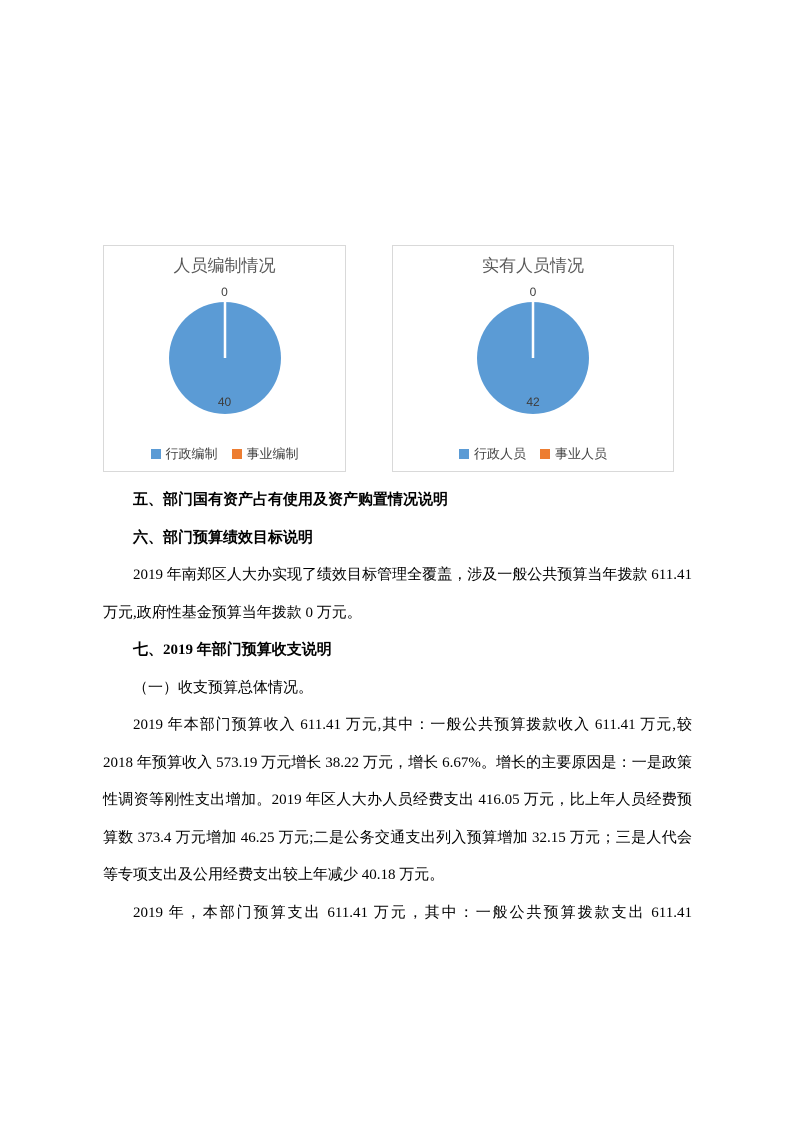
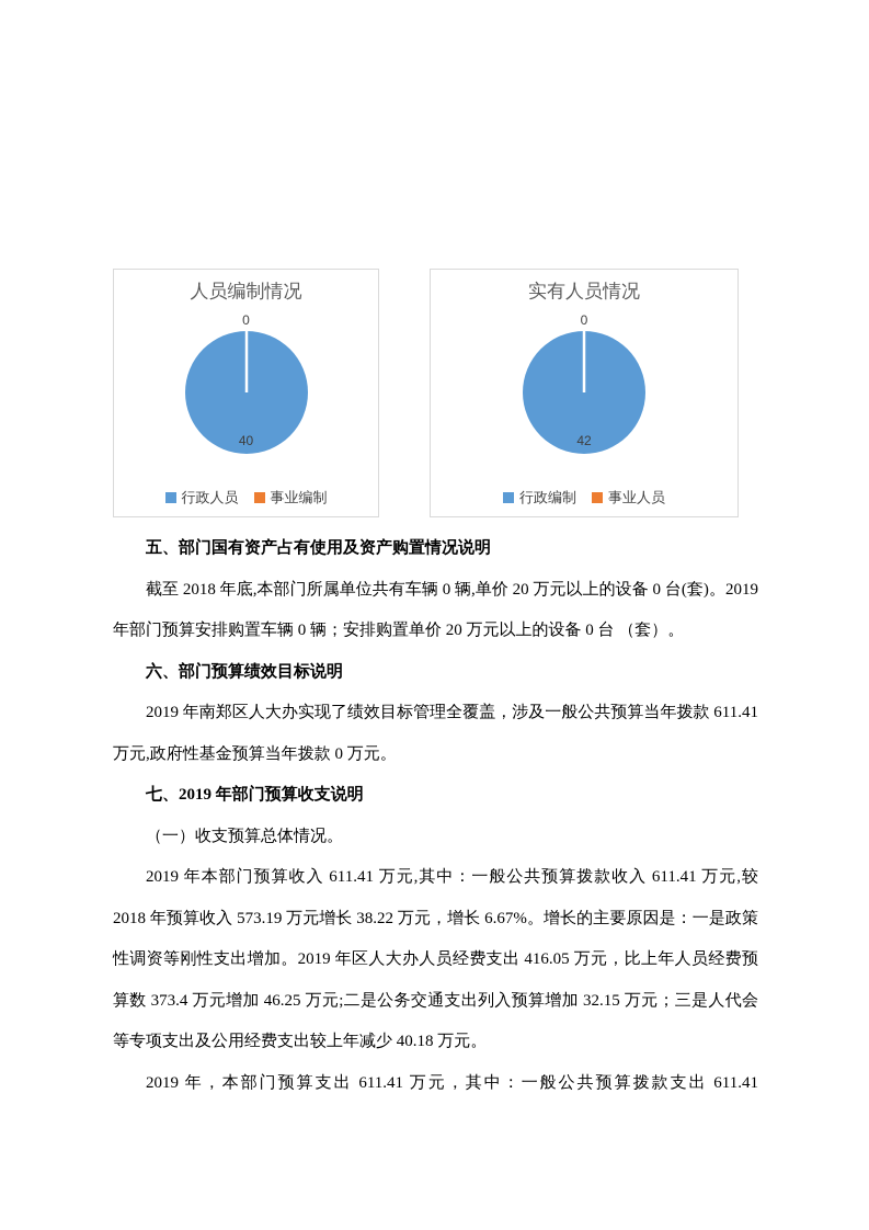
  人员编制情况
  0
  40
- 行政编制
+ 行政人员
  事业编制
  实有人员情况
  0
  42
- 行政人员
+ 行政编制
  事业人员
  五、部门国有资产占有使用及资产购置情况说明
+ 截至 2018 年底,本部门所属单位共有车辆 0 辆,单价 20 万元以上的设备 0 台(套)。2019 年部门预算安排购置车辆 0 辆；安排购置单价 20 万元以上的设备 0 台 （套）。
  六、部门预算绩效目标说明
  2019 年南郑区人大办实现了绩效目标管理全覆盖，涉及一般公共预算当年拨款 611.41 万元,政府性基金预算当年拨款 0 万元。
  七、2019 年部门预算收支说明
  （一）收支预算总体情况。
  2019 年本部门预算收入 611.41 万元,其中：一般公共预算拨款收入 611.41 万元,较 2018 年预算收入 573.19 万元增长 38.22 万元，增长 6.67%。增长的主要原因是：一是政策性调资等刚性支出增加。2019 年区人大办人员经费支出 416.05 万元，比上年人员经费预算数 373.4 万元增加 46.25 万元;二是公务交通支出列入预算增加 32.15 万元；三是人代会等专项支出及公用经费支出较上年减少 40.18 万元。
  2019 年，本部门预算支出 611.41 万元，其中：一般公共预算拨款支出 611.41
